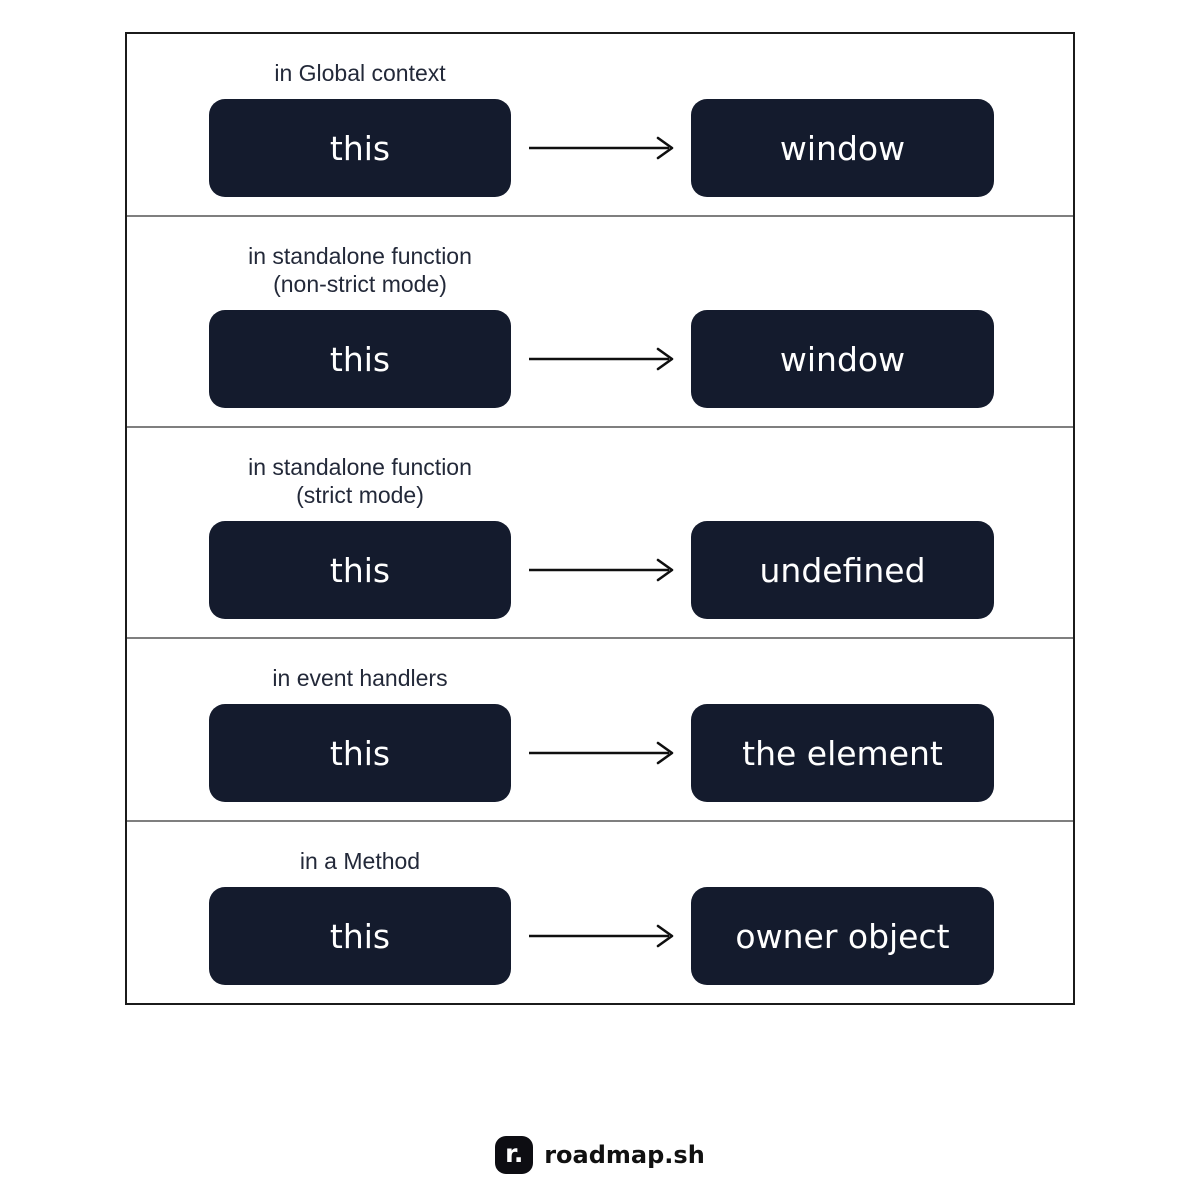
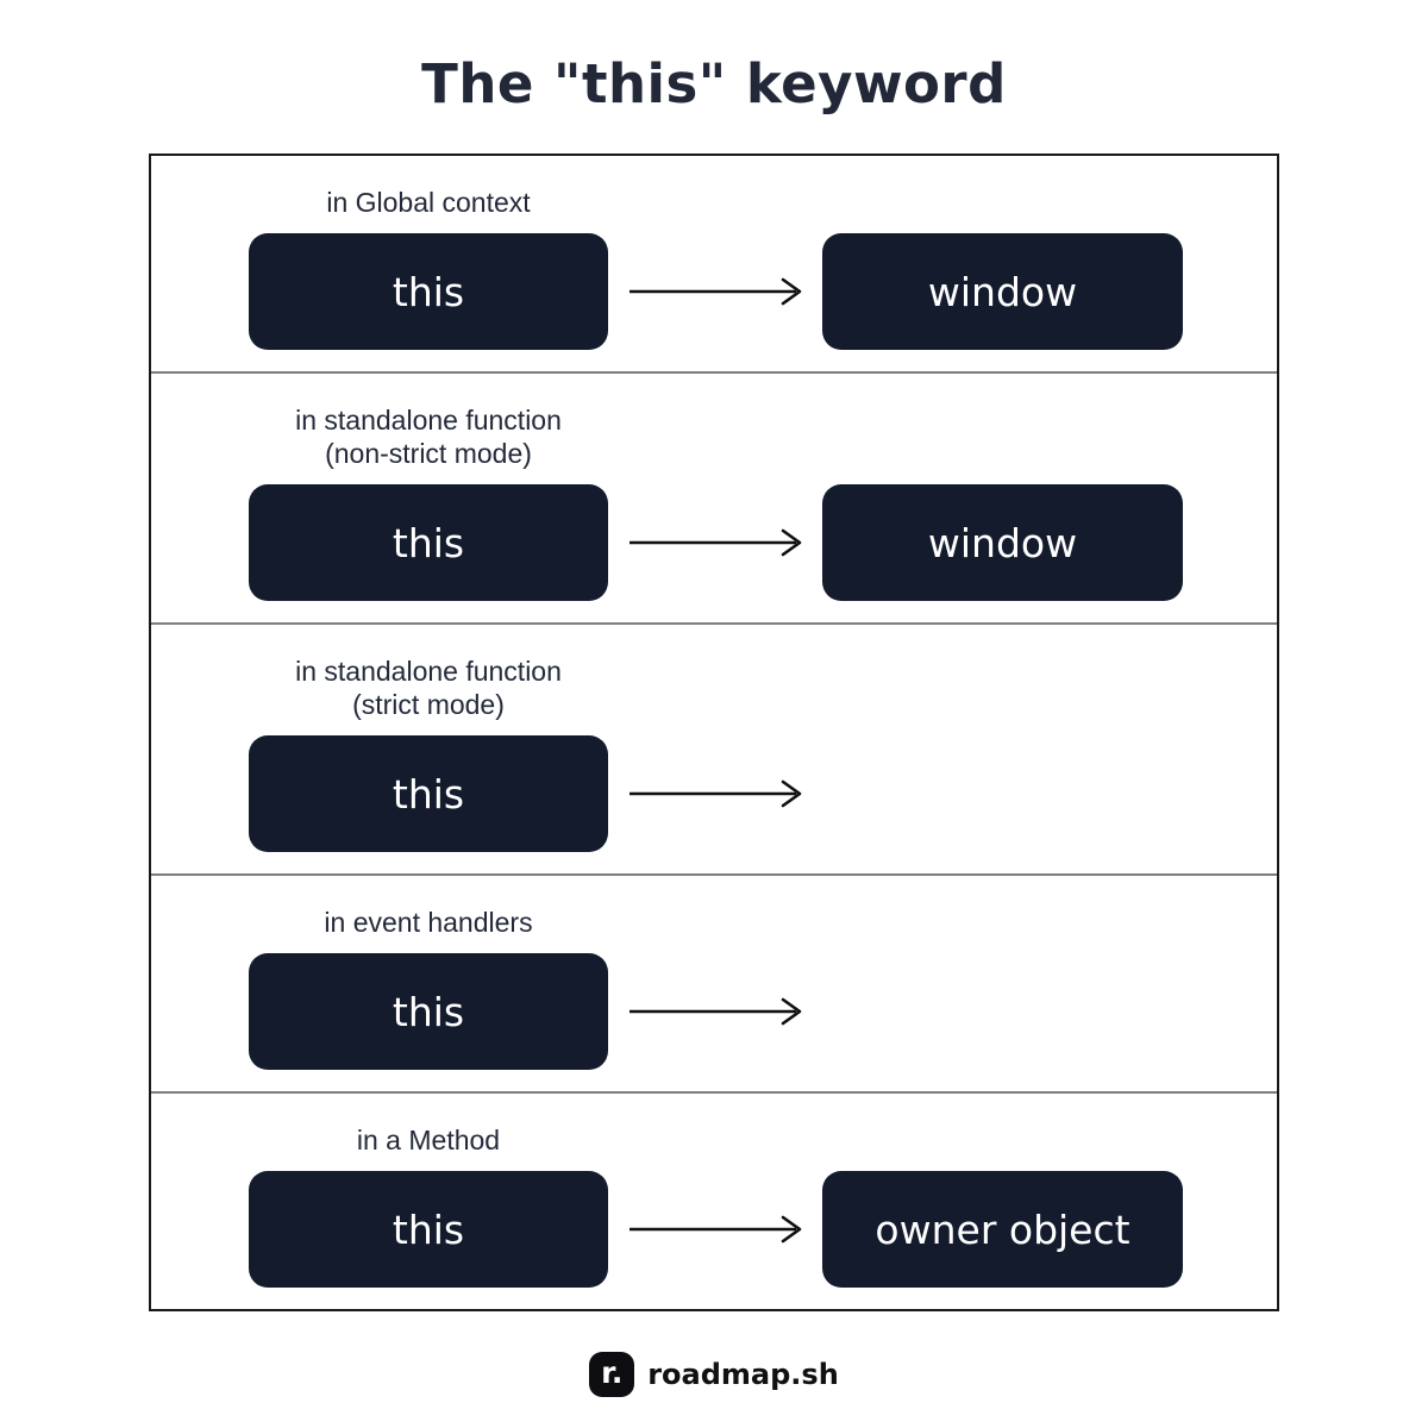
+ The "this" keyword
  in Global context
  this
  window
  in standalone function
  (non-strict mode)
  this
  window
  in standalone function
  (strict mode)
  this
- undefined
  in event handlers
  this
- the element
  in a Method
  this
  owner object
  r.
  roadmap.sh
